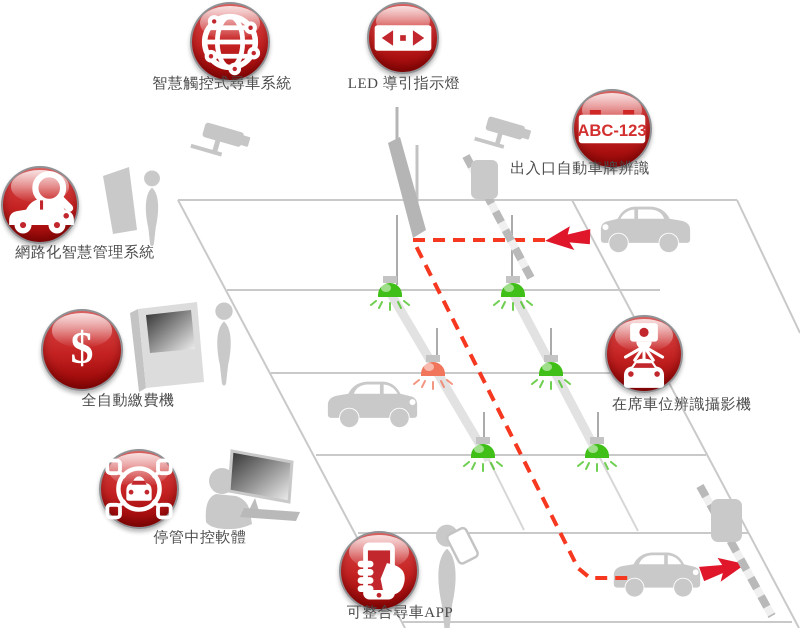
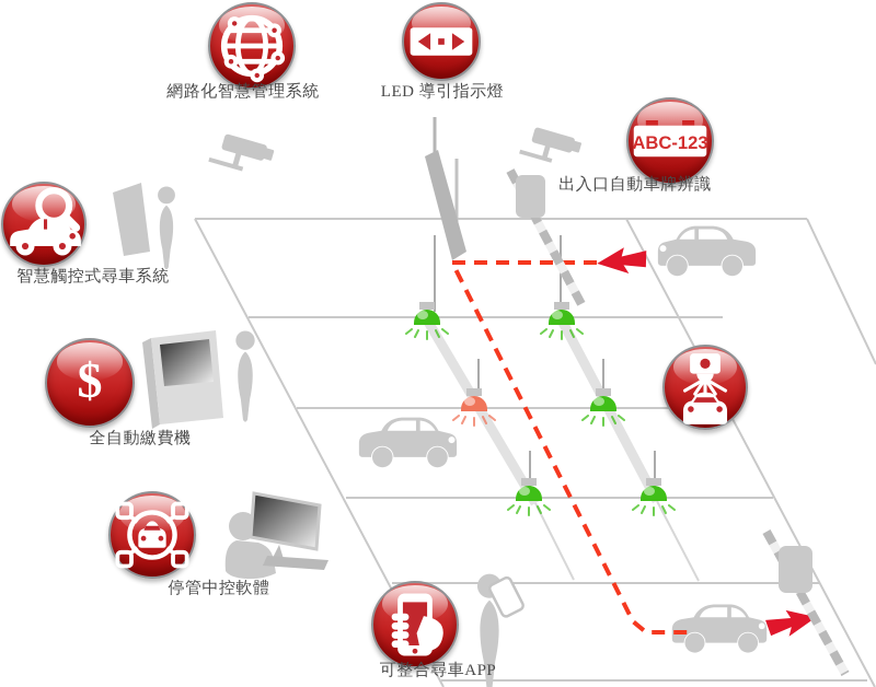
- 智慧觸控式尋車系統
+ 網路化智慧管理系統
  LED 導引指示燈
  ABC-123
  出入口自動車牌辨識
- 網路化智慧管理系統
+ 智慧觸控式尋車系統
  $
  全自動繳費機
- 在席車位辨識攝影機
  停管中控軟體
  可整合尋車APP
